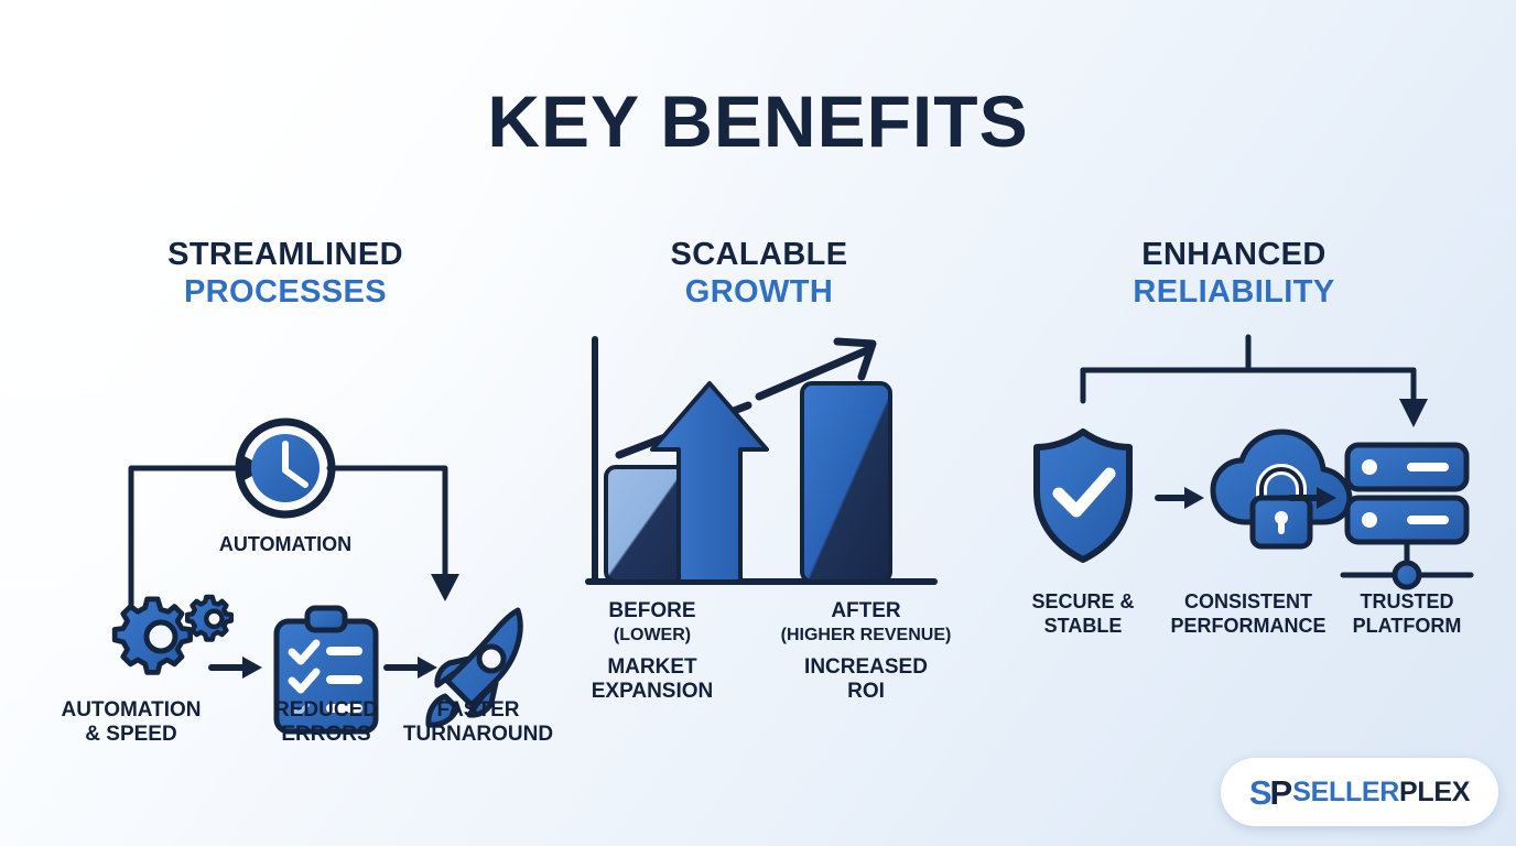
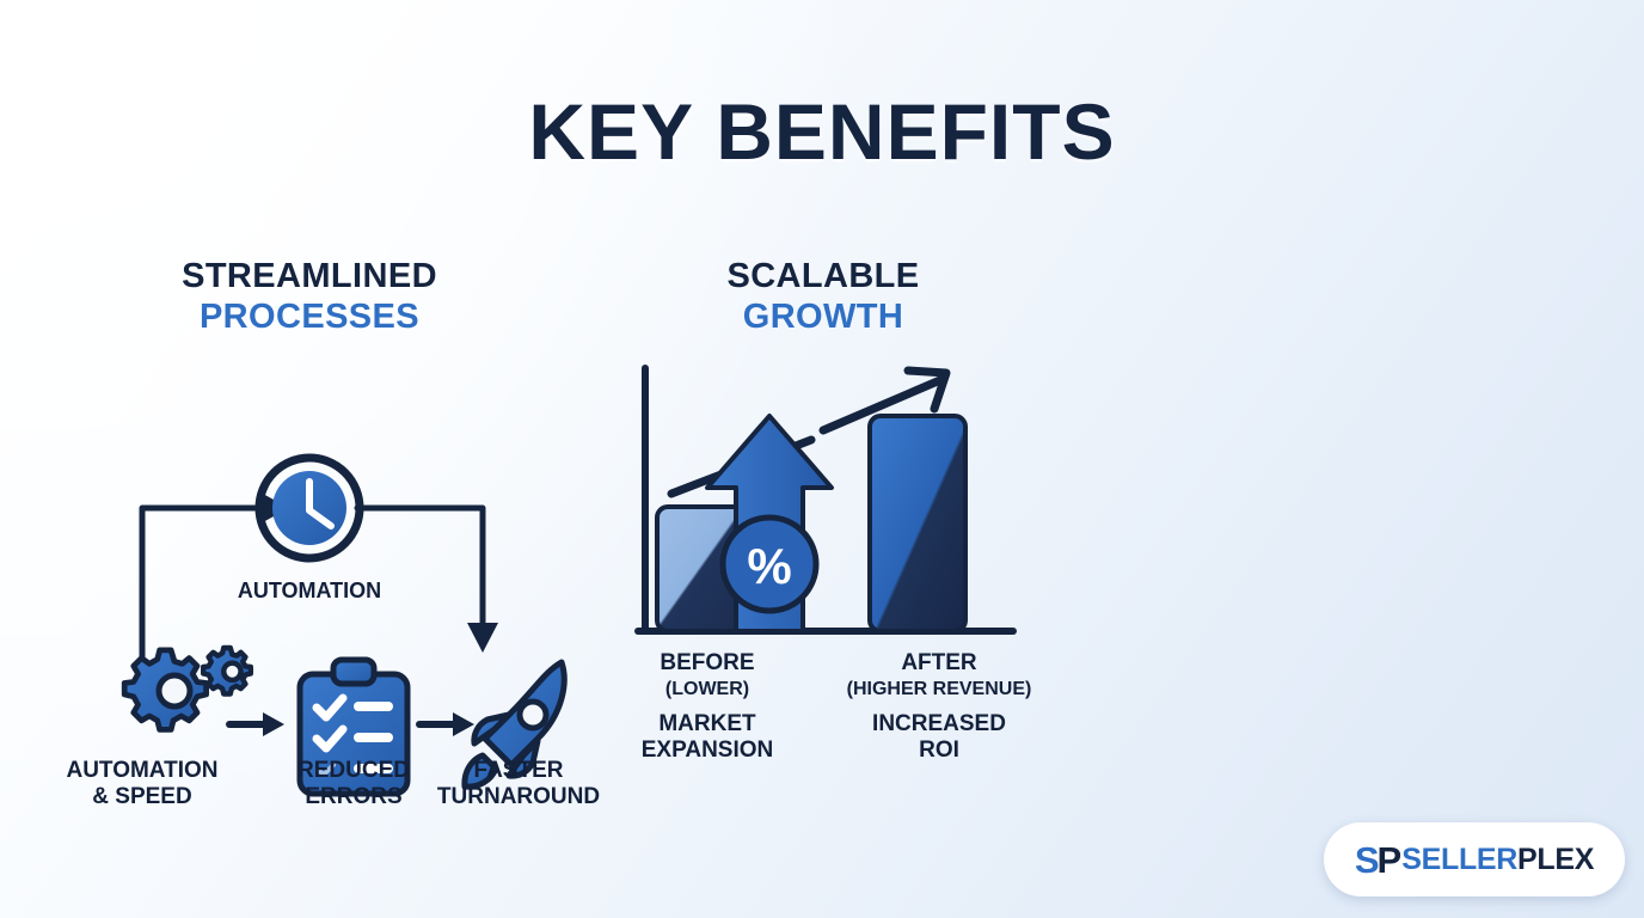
  KEY BENEFITS
  STREAMLINED
  PROCESSES
  AUTOMATION
  AUTOMATION
  & SPEED
  REDUCED
  ERRORS
  FASTER
  TURNAROUND
  SCALABLE
  GROWTH
+ %
  BEFORE
  (LOWER)
  MARKET
  EXPANSION
  AFTER
  (HIGHER REVENUE)
  INCREASED
  ROI
- ENHANCED
- RELIABILITY
- SECURE &
- STABLE
- CONSISTENT
- PERFORMANCE
- TRUSTED
- PLATFORM
  SP
  SELLERPLEX
